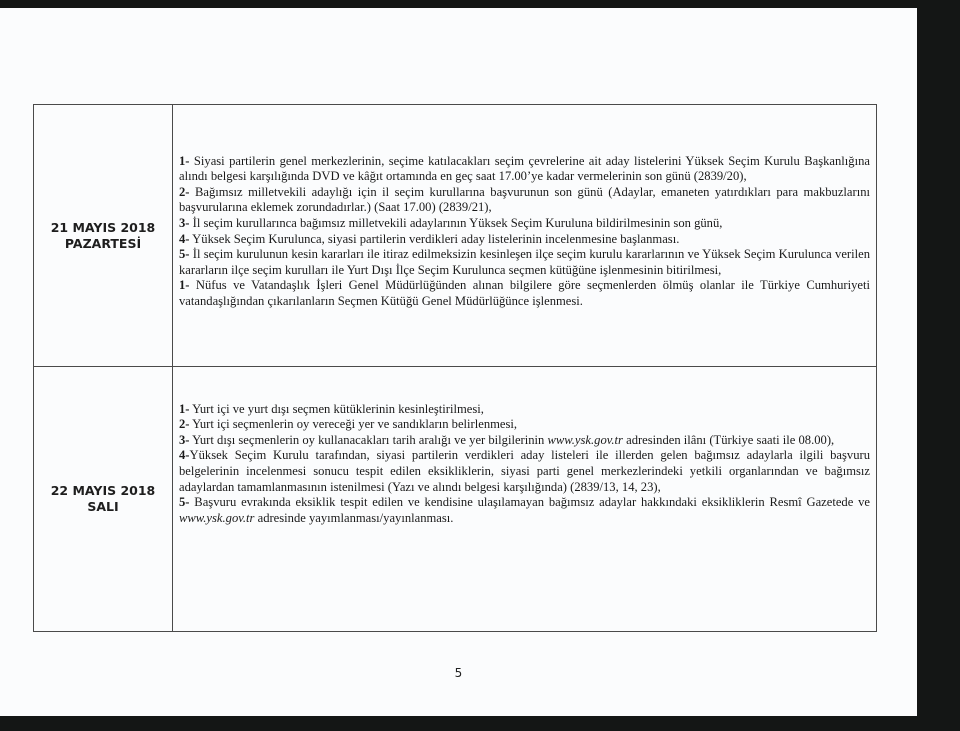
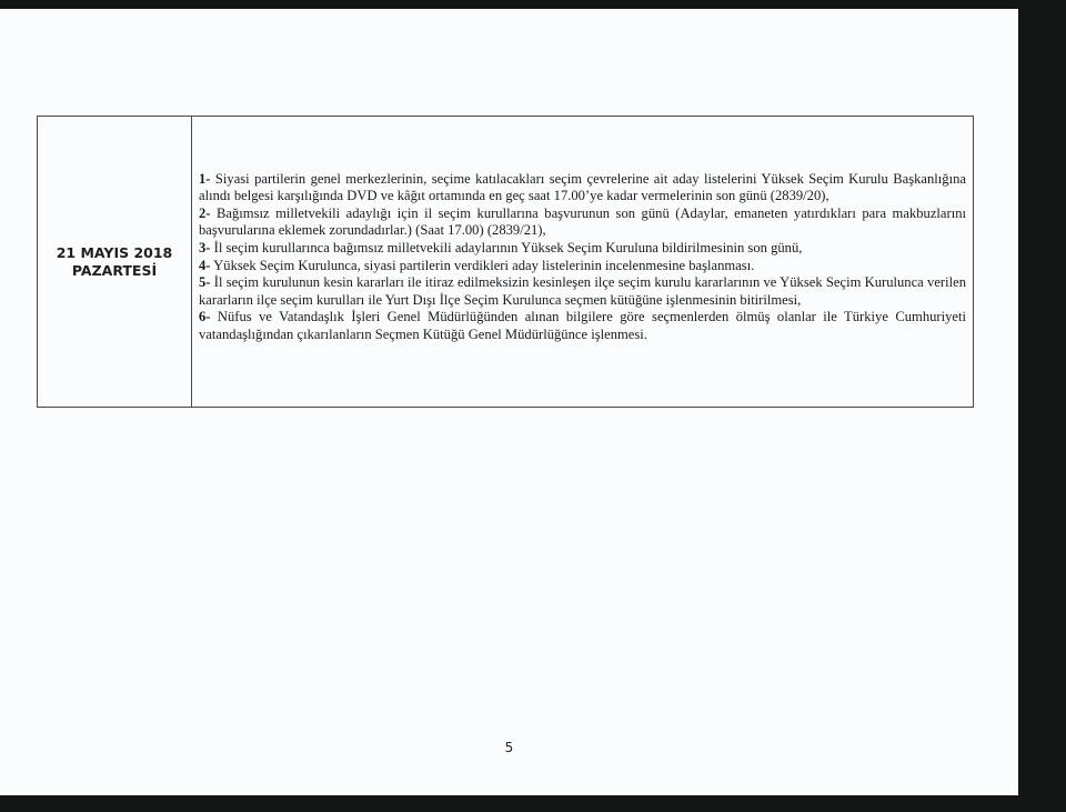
- 21 MAYIS 2018 PAZARTESİ	1- Siyasi partilerin genel merkezlerinin, seçime katılacakları seçim çevrelerine ait aday listelerini Yüksek Seçim Kurulu Başkanlığına alındı belgesi karşılığında DVD ve kâğıt ortamında en geç saat 17.00’ye kadar vermelerinin son günü (2839/20), 2- Bağımsız milletvekili adaylığı için il seçim kurullarına başvurunun son günü (Adaylar, emaneten yatırdıkları para makbuzlarını başvurularına eklemek zorundadırlar.) (Saat 17.00) (2839/21), 3- İl seçim kurullarınca bağımsız milletvekili adaylarının Yüksek Seçim Kuruluna bildirilmesinin son günü, 4- Yüksek Seçim Kurulunca, siyasi partilerin verdikleri aday listelerinin incelenmesine başlanması. 5- İl seçim kurulunun kesin kararları ile itiraz edilmeksizin kesinleşen ilçe seçim kurulu kararlarının ve Yüksek Seçim Kurulunca verilen kararların ilçe seçim kurulları ile Yurt Dışı İlçe Seçim Kurulunca seçmen kütüğüne işlenmesinin bitirilmesi, 1- Nüfus ve Vatandaşlık İşleri Genel Müdürlüğünden alınan bilgilere göre seçmenlerden ölmüş olanlar ile Türkiye Cumhuriyeti vatandaşlığından çıkarılanların Seçmen Kütüğü Genel Müdürlüğünce işlenmesi.
+ 21 MAYIS 2018 PAZARTESİ	1- Siyasi partilerin genel merkezlerinin, seçime katılacakları seçim çevrelerine ait aday listelerini Yüksek Seçim Kurulu Başkanlığına alındı belgesi karşılığında DVD ve kâğıt ortamında en geç saat 17.00’ye kadar vermelerinin son günü (2839/20), 2- Bağımsız milletvekili adaylığı için il seçim kurullarına başvurunun son günü (Adaylar, emaneten yatırdıkları para makbuzlarını başvurularına eklemek zorundadırlar.) (Saat 17.00) (2839/21), 3- İl seçim kurullarınca bağımsız milletvekili adaylarının Yüksek Seçim Kuruluna bildirilmesinin son günü, 4- Yüksek Seçim Kurulunca, siyasi partilerin verdikleri aday listelerinin incelenmesine başlanması. 5- İl seçim kurulunun kesin kararları ile itiraz edilmeksizin kesinleşen ilçe seçim kurulu kararlarının ve Yüksek Seçim Kurulunca verilen kararların ilçe seçim kurulları ile Yurt Dışı İlçe Seçim Kurulunca seçmen kütüğüne işlenmesinin bitirilmesi, 6- Nüfus ve Vatandaşlık İşleri Genel Müdürlüğünden alınan bilgilere göre seçmenlerden ölmüş olanlar ile Türkiye Cumhuriyeti vatandaşlığından çıkarılanların Seçmen Kütüğü Genel Müdürlüğünce işlenmesi.
- 22 MAYIS 2018 SALI	1- Yurt içi ve yurt dışı seçmen kütüklerinin kesinleştirilmesi, 2- Yurt içi seçmenlerin oy vereceği yer ve sandıkların belirlenmesi, 3- Yurt dışı seçmenlerin oy kullanacakları tarih aralığı ve yer bilgilerinin www.ysk.gov.tr adresinden ilânı (Türkiye saati ile 08.00), 4-Yüksek Seçim Kurulu tarafından, siyasi partilerin verdikleri aday listeleri ile illerden gelen bağımsız adaylarla ilgili başvuru belgelerinin incelenmesi sonucu tespit edilen eksikliklerin, siyasi parti genel merkezlerindeki yetkili organlarından ve bağımsız adaylardan tamamlanmasının istenilmesi (Yazı ve alındı belgesi karşılığında) (2839/13, 14, 23), 5- Başvuru evrakında eksiklik tespit edilen ve kendisine ulaşılamayan bağımsız adaylar hakkındaki eksikliklerin Resmî Gazetede ve www.ysk.gov.tr adresinde yayımlanması/yayınlanması.
  5
